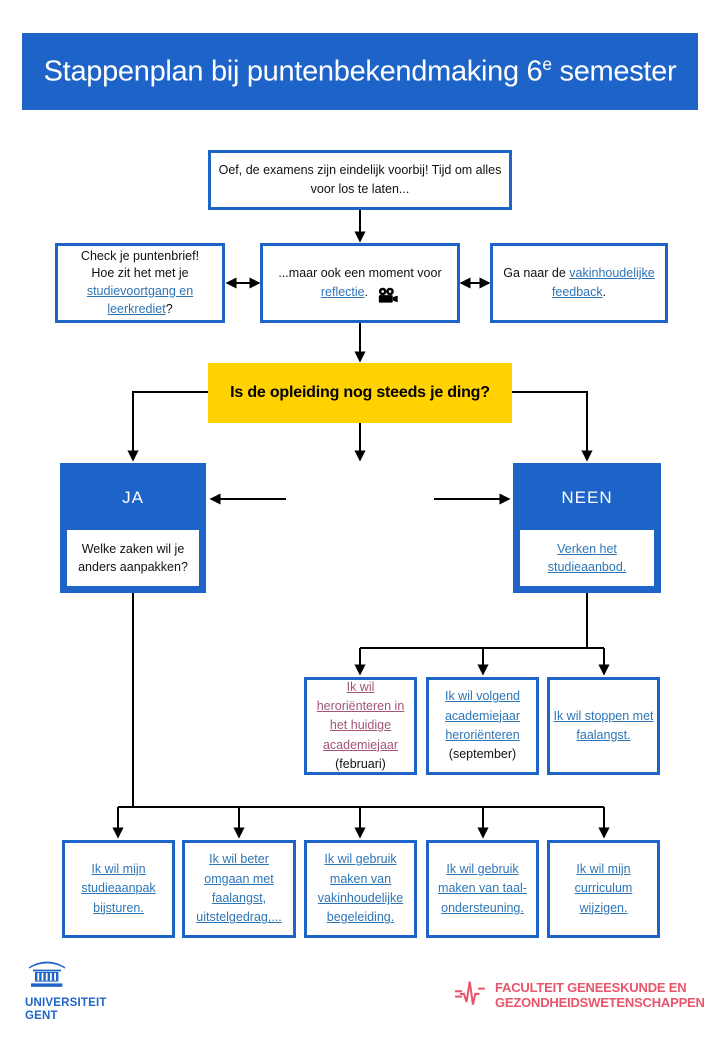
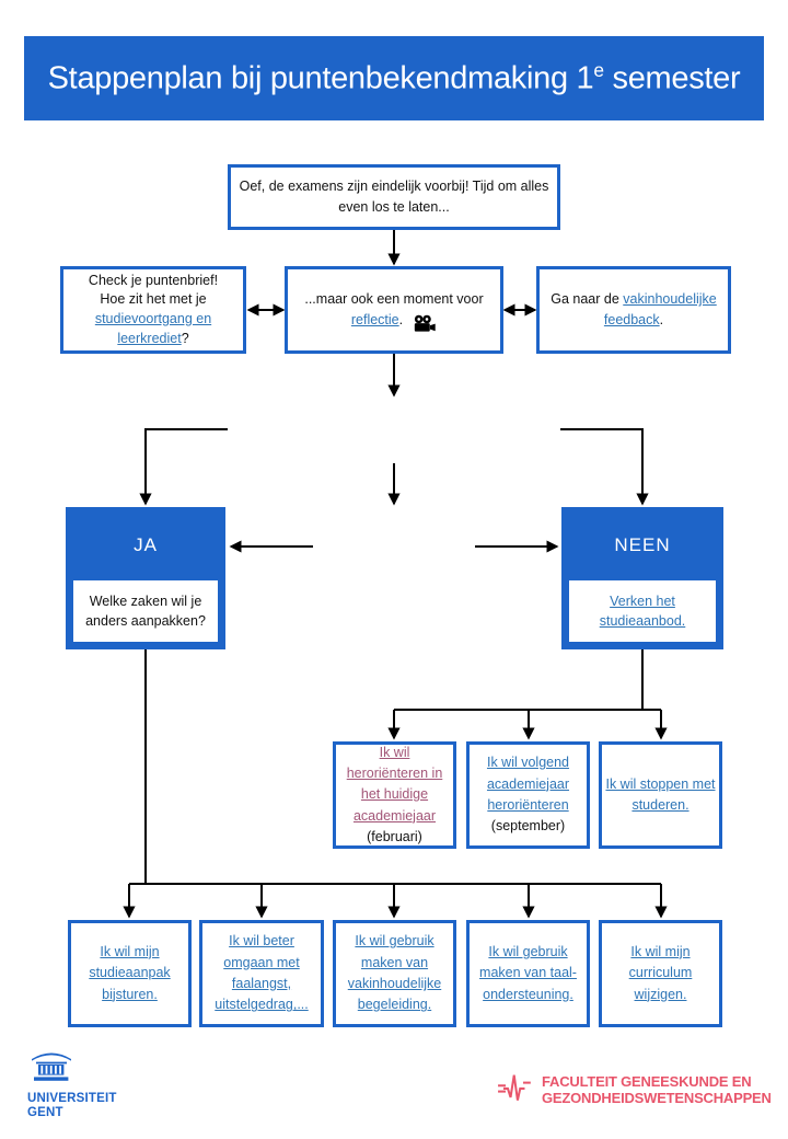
- Stappenplan bij puntenbekendmaking 6e semester
+ Stappenplan bij puntenbekendmaking 1e semester
- Oef, de examens zijn eindelijk voorbij! Tijd om alles voor los te laten...
+ Oef, de examens zijn eindelijk voorbij! Tijd om alles even los te laten...
  Check je puntenbrief!
  Hoe zit het met je
  studievoortgang en leerkrediet?
  ...maar ook een moment voor
  reflectie.
  Ga naar de vakinhoudelijke feedback.
- Is de opleiding nog steeds je ding?
  JA
  Welke zaken wil je anders aanpakken?
  NEEN
  Verken het studieaanbod.
  Ik wil heroriënteren in het huidige academiejaar
  (februari)
  Ik wil volgend academiejaar heroriënteren
  (september)
- Ik wil stoppen met faalangst.
+ Ik wil stoppen met studeren.
  Ik wil mijn studieaanpak bijsturen.
  Ik wil beter omgaan met faalangst, uitstelgedrag,...
  Ik wil gebruik maken van vakinhoudelijke begeleiding.
  Ik wil gebruik maken van taal-ondersteuning.
  Ik wil mijn curriculum wijzigen.
  UNIVERSITEIT
  GENT
  FACULTEIT GENEESKUNDE EN
  GEZONDHEIDSWETENSCHAPPEN
